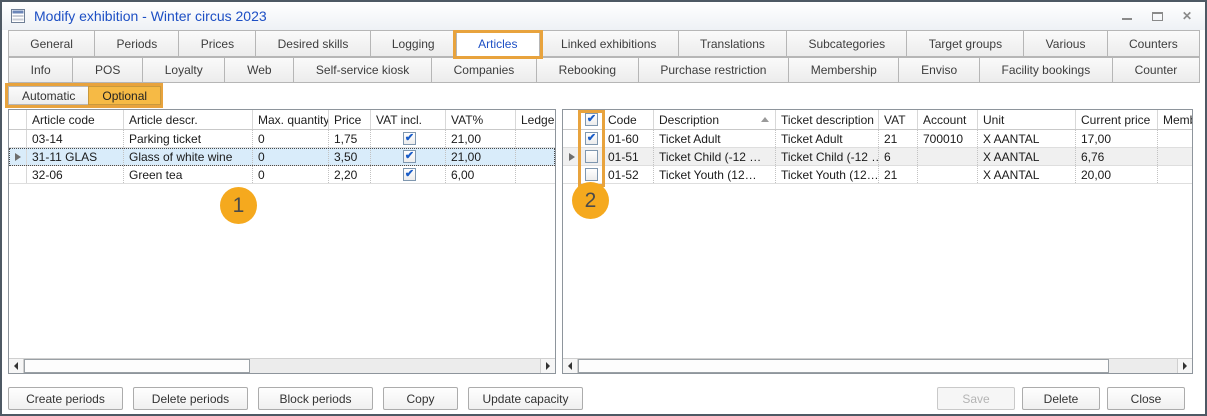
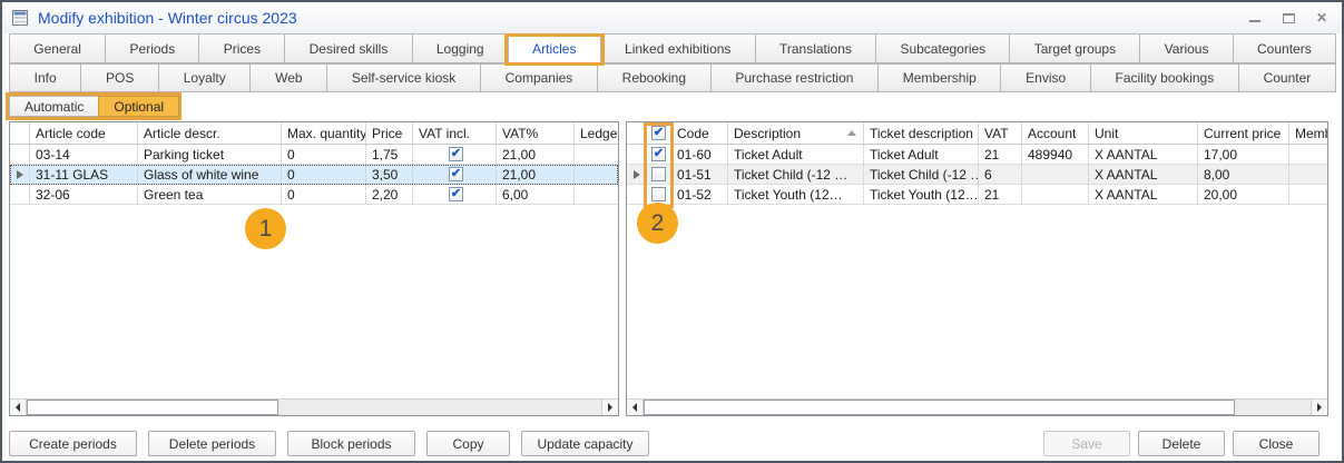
  Modify exhibition - Winter circus 2023
  General
  Periods
  Prices
  Desired skills
  Logging
  Articles
  Linked exhibitions
  Translations
  Subcategories
  Target groups
  Various
  Counters
  Info
  POS
  Loyalty
  Web
  Self-service kiosk
  Companies
  Rebooking
  Purchase restriction
  Membership
  Enviso
  Facility bookings
  Counter
  Automatic
  Optional
  Article code
  Article descr.
  Max. quantity
  Price
  VAT incl.
  VAT%
  Ledge
  03-14
  Parking ticket
  0
  1,75
  21,00
  31-11 GLAS
  Glass of white wine
  0
  3,50
  21,00
  32-06
  Green tea
  0
  2,20
  6,00
  Code
  Description
  Ticket description
  VAT
  Account
  Unit
  Current price
  01-60
  Ticket Adult
  Ticket Adult
  21
- 700010
+ 489940
  X AANTAL
  17,00
  01-51
  Ticket Child (-12 …
  Ticket Child (-12 …
  6
  X AANTAL
- 6,76
+ 8,00
  01-52
  Ticket Youth (12…
  Ticket Youth (12…
  21
  X AANTAL
  20,00
  1
  2
  Create periods
  Delete periods
  Block periods
  Copy
  Update capacity
  Save
  Delete
  Close
